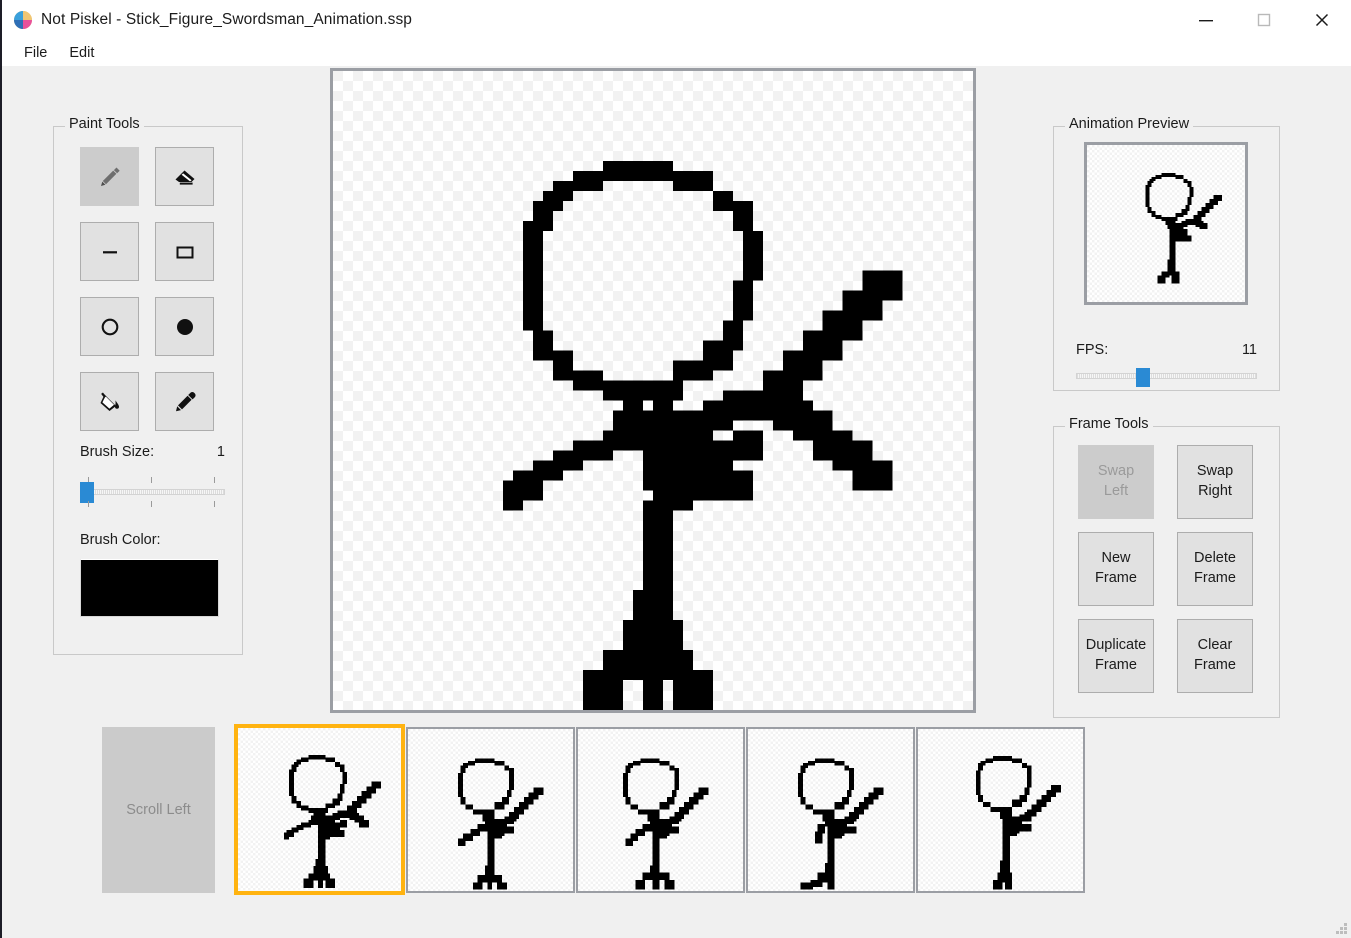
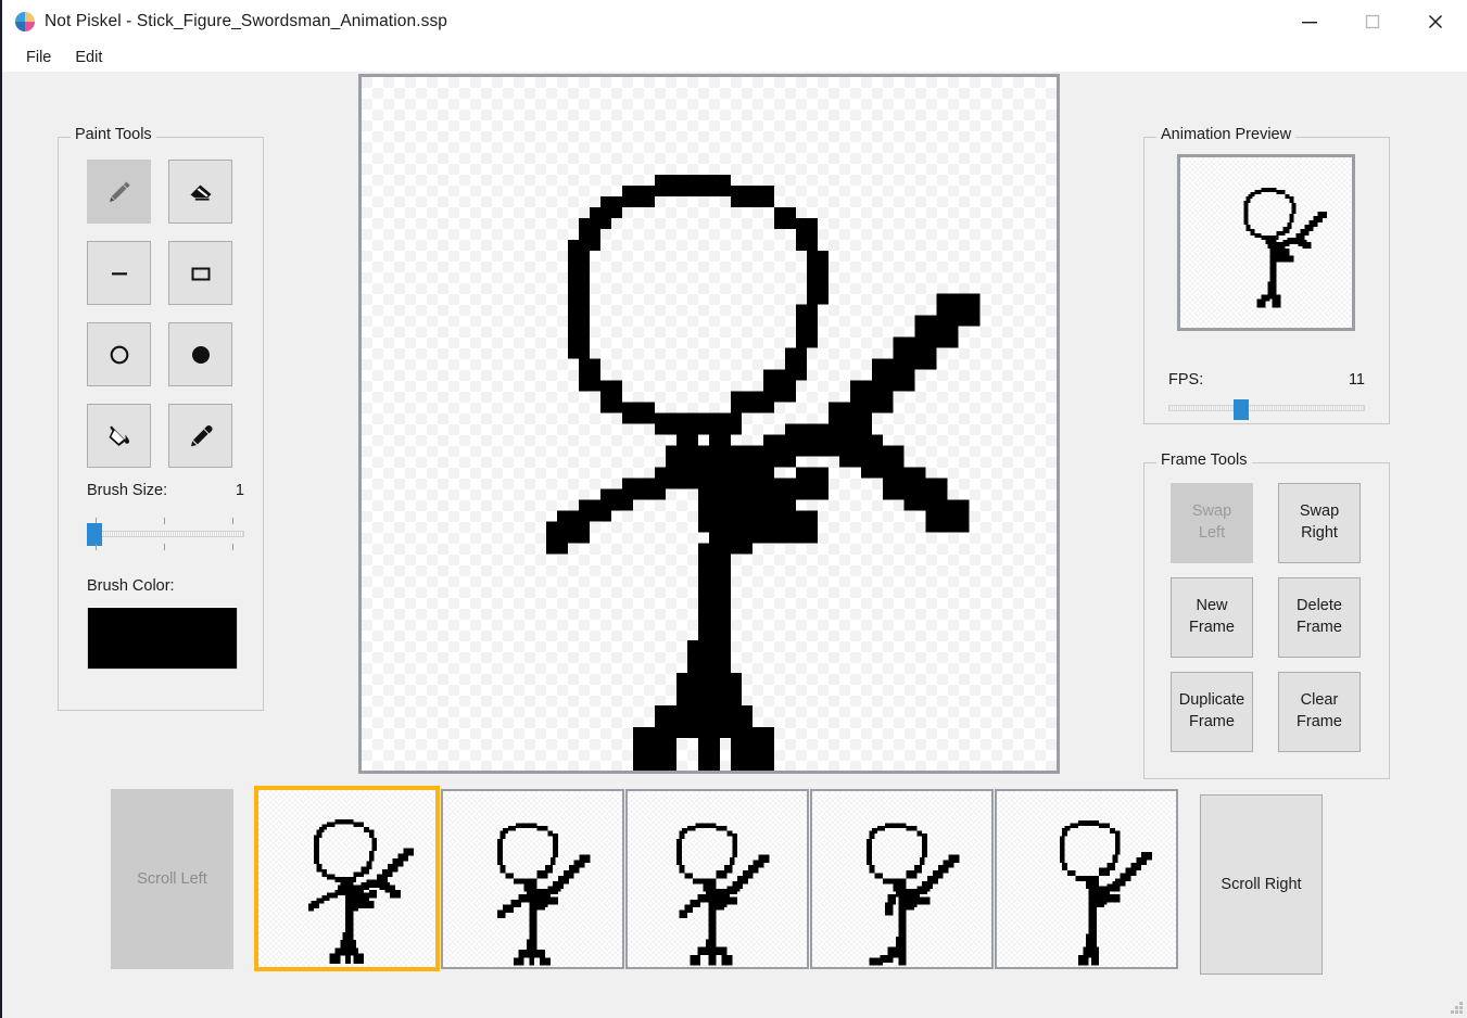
  Not Piskel - Stick_Figure_Swordsman_Animation.ssp
  File
  Edit
  Paint Tools
  Brush Size:
  1
  Brush Color:
  Animation Preview
  FPS:
  11
  Frame Tools
  Swap
  Left
  Swap
  Right
  New
  Frame
  Delete
  Frame
  Duplicate
  Frame
  Clear
  Frame
  Scroll Left
+ Scroll Right
